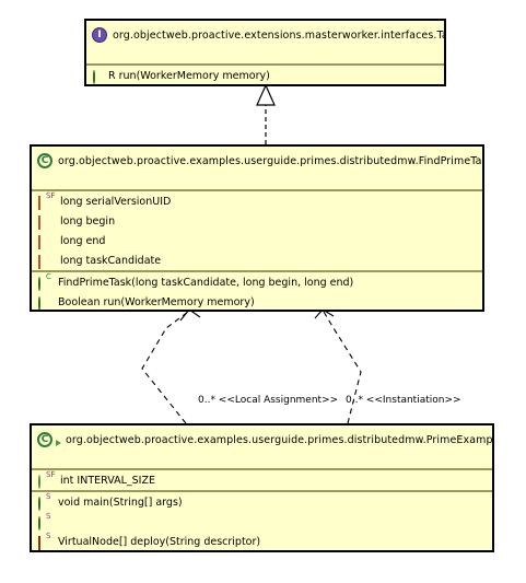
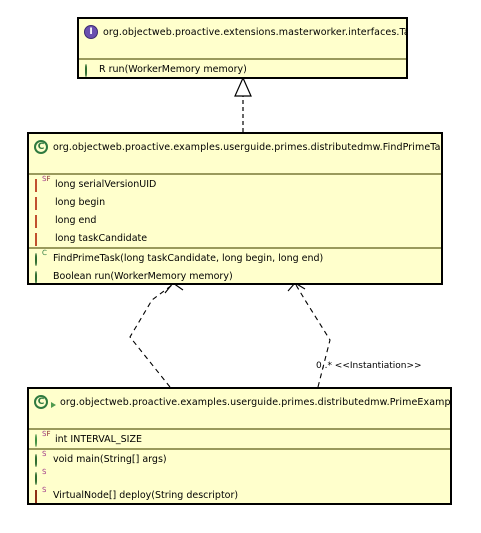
- 0..* <<Local Assignment>>
  0..* <<Instantiation>>
  I
  org.objectweb.proactive.extensions.masterworker.interfaces.T
  R run(WorkerMemory memory)
  C
  org.objectweb.proactive.examples.userguide.primes.distributedmw.FindPrimeTa
  SF
  long serialVersionUID
  long begin
  long end
  long taskCandidate
  C
  FindPrimeTask(long taskCandidate, long begin, long end)
  Boolean run(WorkerMemory memory)
  C
  org.objectweb.proactive.examples.userguide.primes.distributedmw.PrimeExamp
  SF
  int INTERVAL_SIZE
  S
  void main(String[] args)
  S
  S
  VirtualNode[] deploy(String descriptor)
